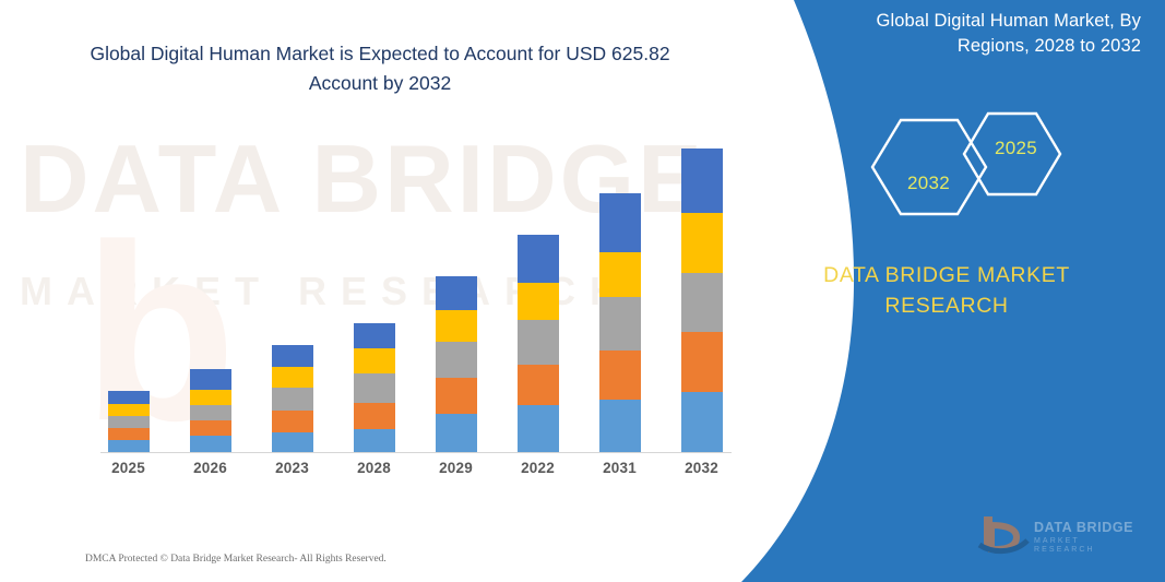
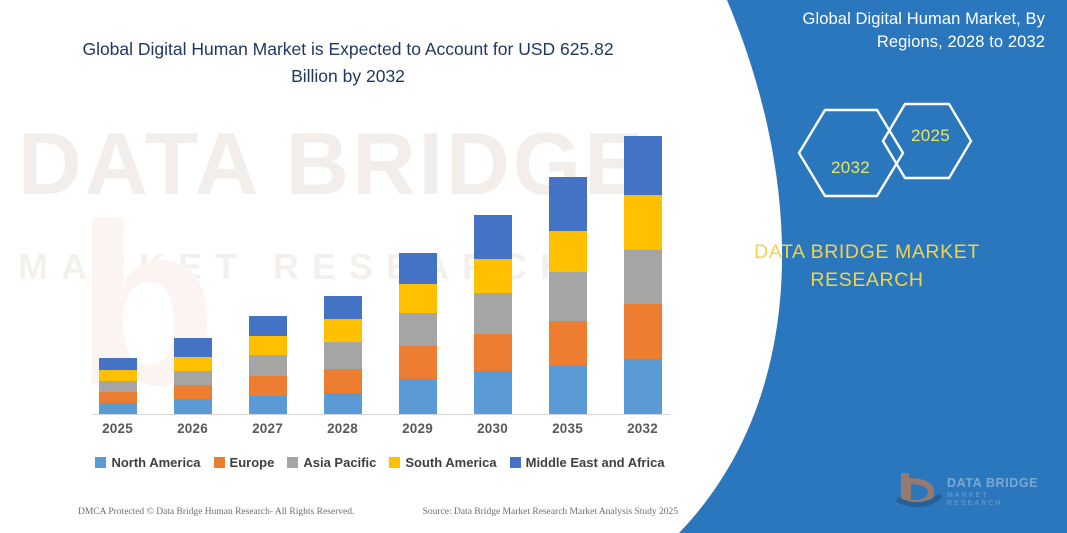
  b
  DATA BRIDGE
  MARKET RESAC
- Global Digital Human Market is Expected to Account for USD 625.82 Account by 2032
+ Global Digital Human Market is Expected to Account for USD 625.82 Billion by 2032
  2025
  2026
- 2023
+ 2027
  2028
  2029
- 2022
+ 2030
- 2031
+ 2035
  2032
+ North America
+ Europe
+ Asia Pacific
+ South America
+ Middle East and Africa
- DMCA Protected © Data Bridge Market Research- All Rights Reserved.
+ DMCA Protected © Data Bridge Human Research- All Rights Reserved.
+ Source: Data Bridge Market Research Market Analysis Study 2025
  Global Digital Human Market, By Regions, 2028 to 2032
  2025
  2032
  DATA BRIDGE MARKET
  RESEARCH
  DATA BRIDGE
